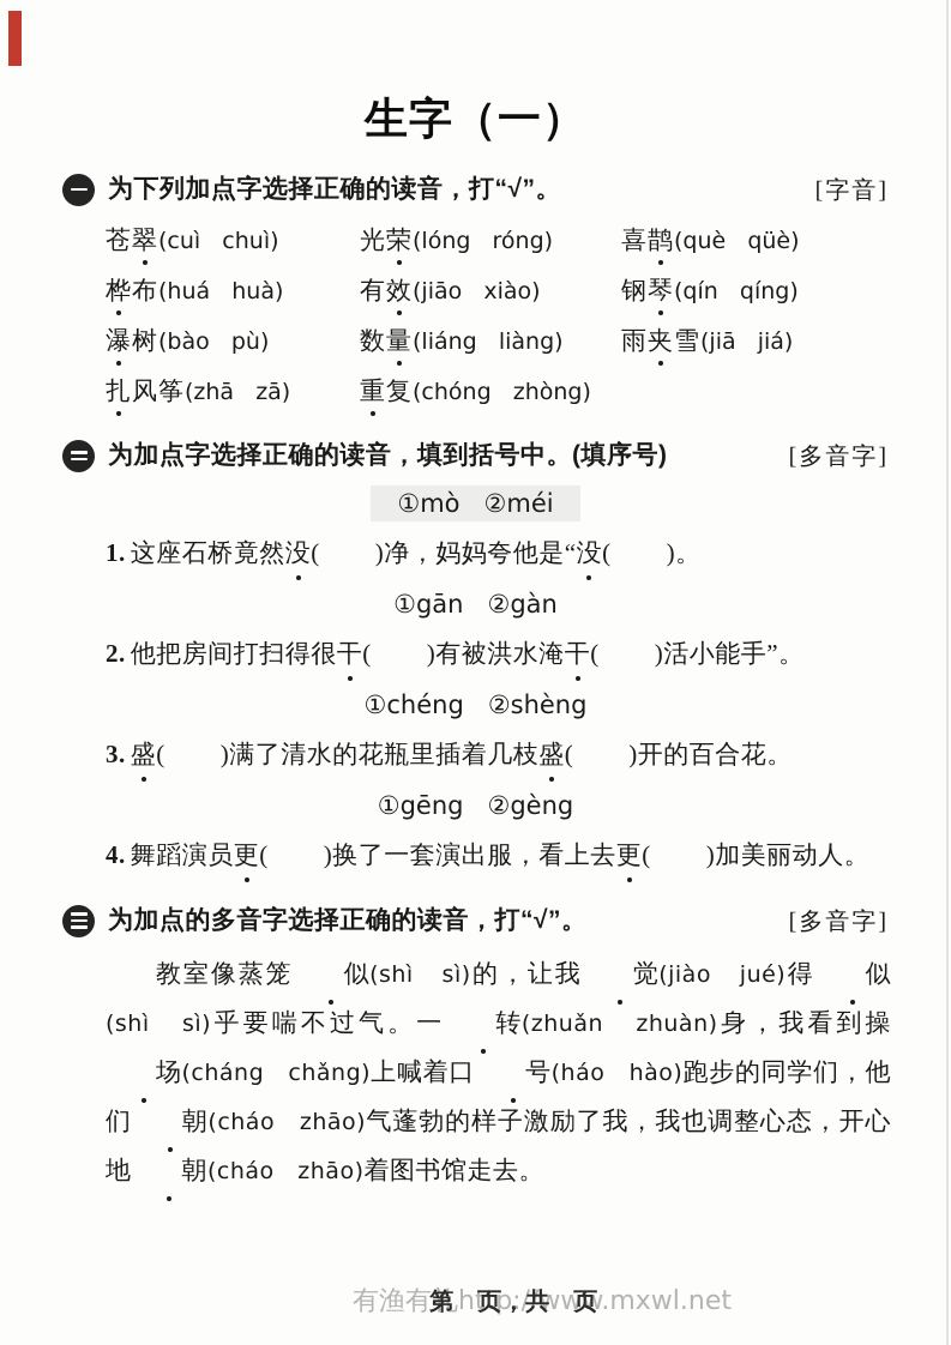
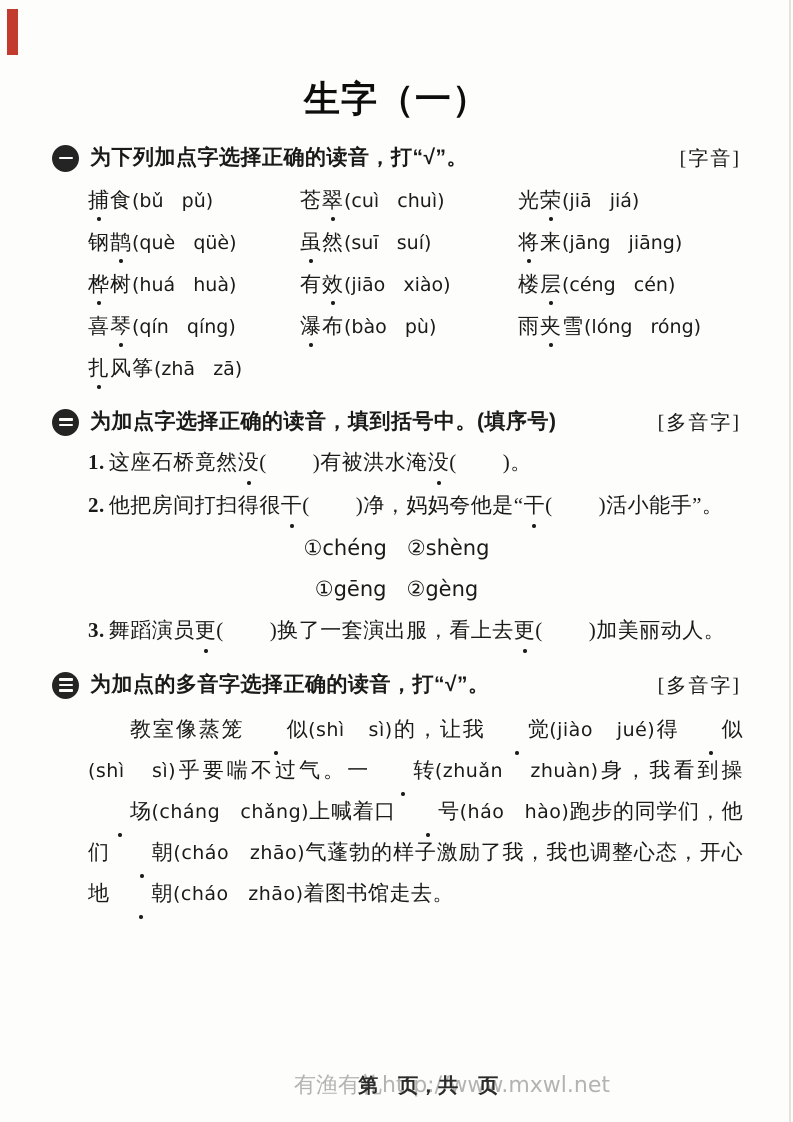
  生字（一）
  为下列加点字选择正确的读音，打“√”。
  [字音]
+ 捕食(bǔ pǔ)
  苍翠(cuì chuì)
- 光荣(lóng róng)
+ 光荣(jiā jiá)
- 喜鹊(què qüè)
+ 钢鹊(què qüè)
+ 虽然(suī suí)
+ 将来(jāng jiāng)
- 桦布(huá huà)
+ 桦树(huá huà)
  有效(jiāo xiào)
+ 楼层(céng cén)
- 钢琴(qín qíng)
+ 喜琴(qín qíng)
- 瀑树(bào pù)
+ 瀑布(bào pù)
- 数量(liáng liàng)
- 雨夹雪(jiā jiá)
+ 雨夹雪(lóng róng)
  扎风筝(zhā zā)
- 重复(chóng zhòng)
  为加点字选择正确的读音，填到括号中。(填序号)
  [多音字]
- ①mò ②méi
- 1. 这座石桥竟然没( )净，妈妈夸他是“没( )。
+ 1. 这座石桥竟然没( )有被洪水淹没( )。
- ①gān ②gàn
- 2. 他把房间打扫得很干( )有被洪水淹干( )活小能手”。
+ 2. 他把房间打扫得很干( )净，妈妈夸他是“干( )活小能手”。
  ①chéng ②shèng
- 3. 盛( )满了清水的花瓶里插着几枝盛( )开的百合花。
  ①gēng ②gèng
- 4. 舞蹈演员更( )换了一套演出服，看上去更( )加美丽动人。
+ 3. 舞蹈演员更( )换了一套演出服，看上去更( )加美丽动人。
  为加点的多音字选择正确的读音，打“√”。
  [多音字]
  教室像蒸笼 似(shì sì)的，让我 觉(jiào jué)得 似(shì sì)乎要喘不过气。一 转(zhuǎn zhuàn)身，我看到操场(cháng chǎng)上喊着口 号(háo hào)跑步的同学们，他们 朝(cháo zhāo)气蓬勃的样子激励了我，我也调整心态，开心地 朝(cháo zhāo)着图书馆走去。
  有渔有礼http://www.mxwl.net
  第 页，共 页
